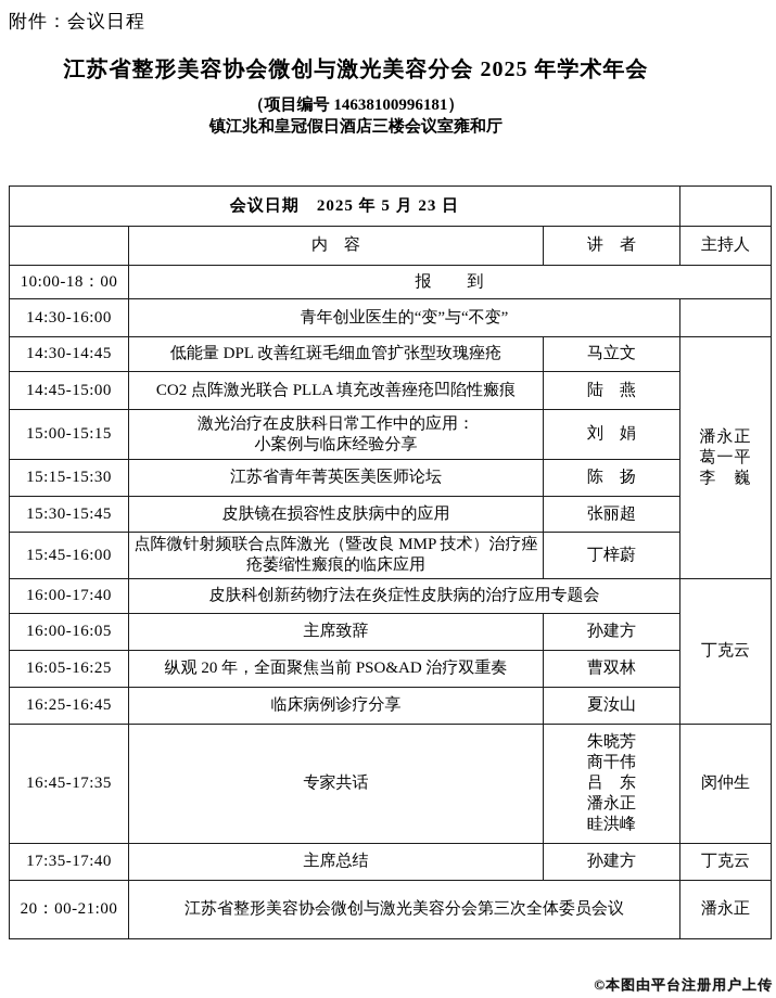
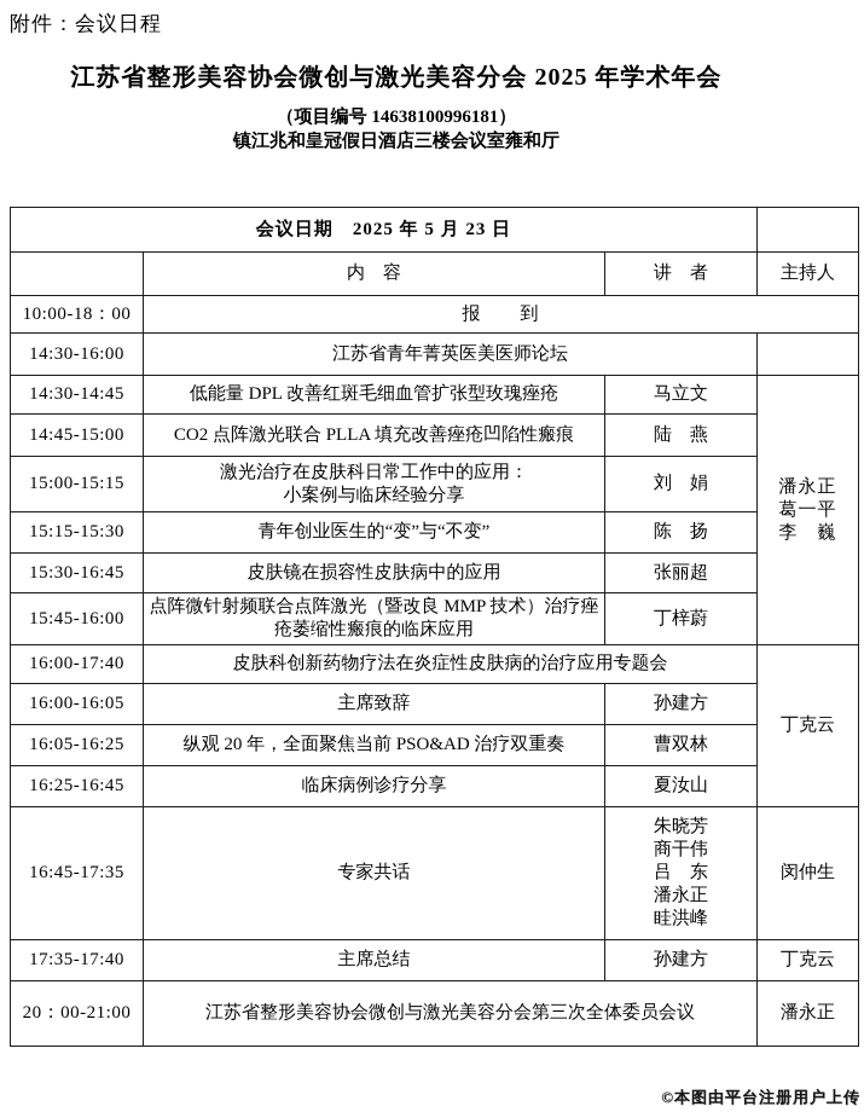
  附件：会议日程
  江苏省整形美容协会微创与激光美容分会 2025 年学术年会
  （项目编号 14638100996181）
  镇江兆和皇冠假日酒店三楼会议室雍和厅
  会议日期 2025 年 5 月 23 日
  	内 容	讲 者	主持人
  10:00-18：00	报 到
- 14:30-16:00	青年创业医生的“变”与“不变”
+ 14:30-16:00	江苏省青年菁英医美医师论坛
  14:30-14:45	低能量 DPL 改善红斑毛细血管扩张型玫瑰痤疮	马立文	潘永正 葛一平 李 巍
  14:45-15:00	CO2 点阵激光联合 PLLA 填充改善痤疮凹陷性瘢痕	陆 燕
  15:00-15:15	激光治疗在皮肤科日常工作中的应用： 小案例与临床经验分享	刘 娟
- 15:15-15:30	江苏省青年菁英医美医师论坛	陈 扬
+ 15:15-15:30	青年创业医生的“变”与“不变”	陈 扬
- 15:30-15:45	皮肤镜在损容性皮肤病中的应用	张丽超
+ 15:30-16:45	皮肤镜在损容性皮肤病中的应用	张丽超
  15:45-16:00	点阵微针射频联合点阵激光（暨改良 MMP 技术）治疗痤疮萎缩性瘢痕的临床应用	丁梓蔚
  16:00-17:40	皮肤科创新药物疗法在炎症性皮肤病的治疗应用专题会	丁克云
  16:00-16:05	主席致辞	孙建方
  16:05-16:25	纵观 20 年，全面聚焦当前 PSO&AD 治疗双重奏	曹双林
  16:25-16:45	临床病例诊疗分享	夏汝山
  16:45-17:35	专家共话	朱晓芳 商干伟 吕 东 潘永正 眭洪峰	闵仲生
  17:35-17:40	主席总结	孙建方	丁克云
  20：00-21:00	江苏省整形美容协会微创与激光美容分会第三次全体委员会议	潘永正
  ©本图由平台注册用户上传
